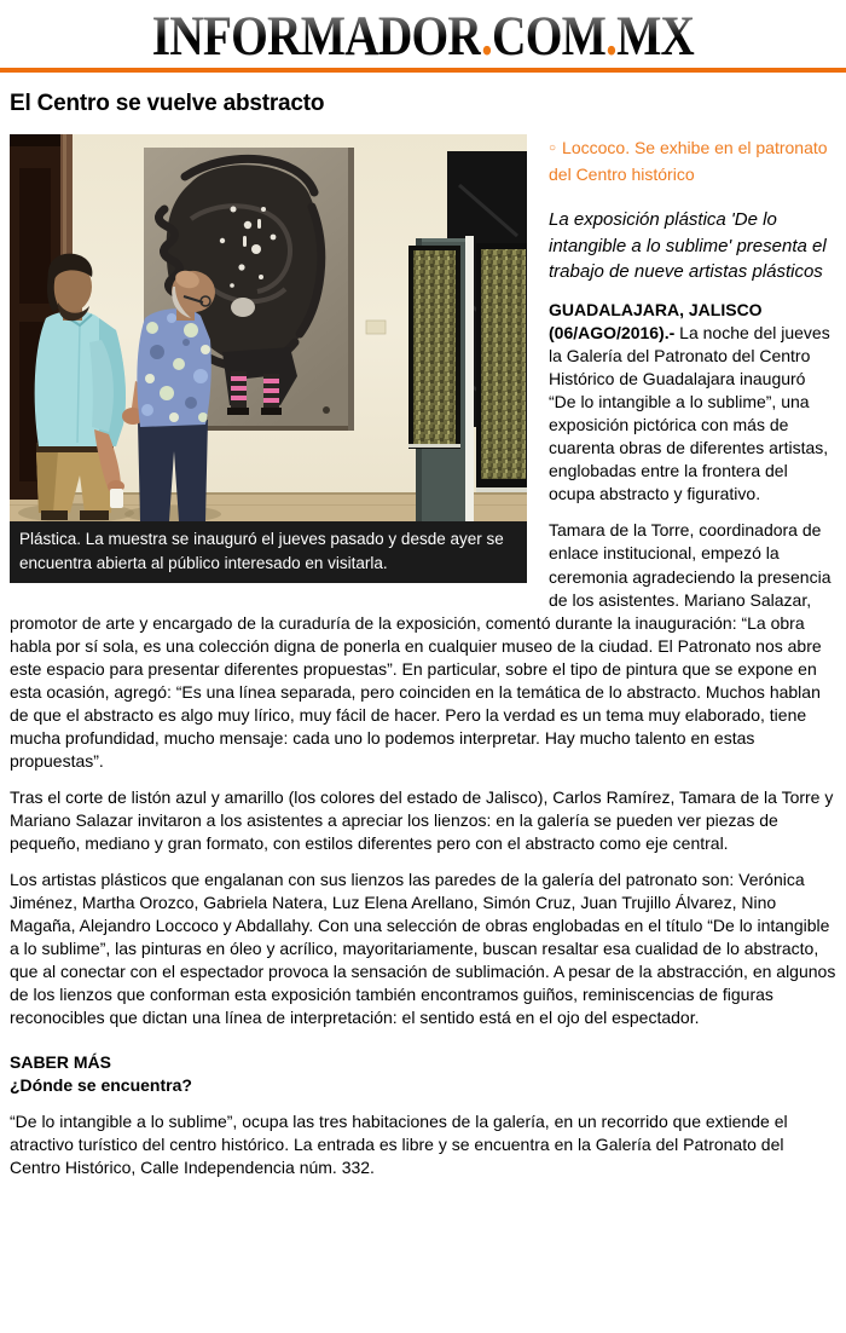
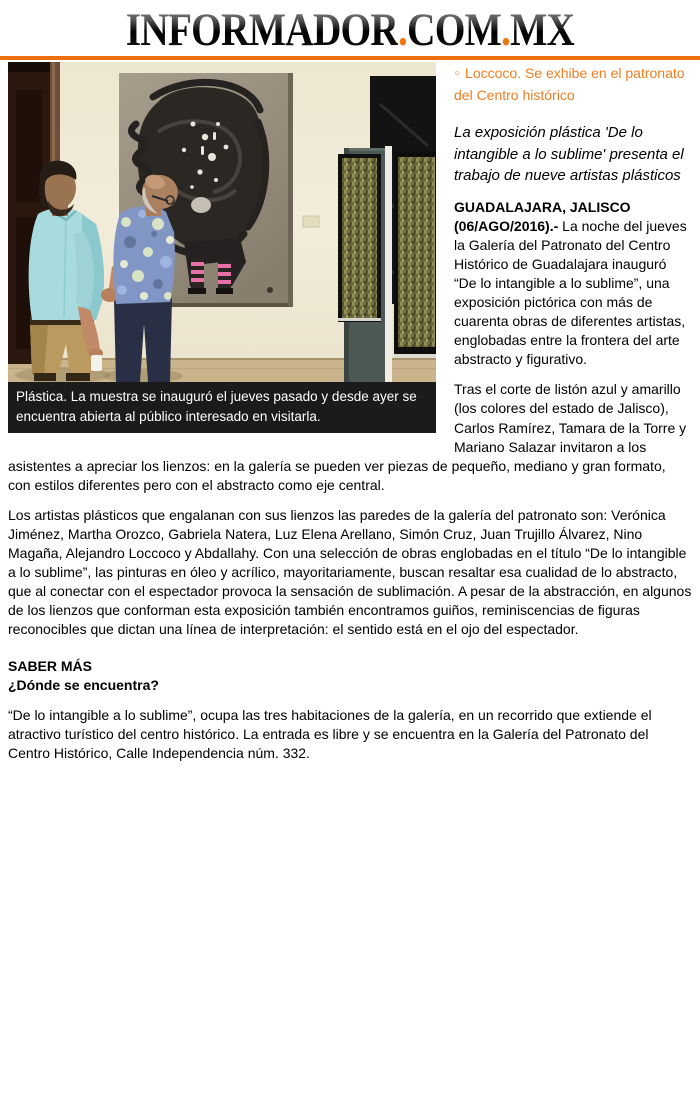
  INFORMADOR.COM.MX
- El Centro se vuelve abstracto
  Plástica. La muestra se inauguró el jueves pasado y desde ayer se encuentra abierta al público interesado en visitarla.
  ○ Loccoco. Se exhibe en el patronato del Centro histórico
  La exposición plástica 'De lo intangible a lo sublime' presenta el trabajo de nueve artistas plásticos
- GUADALAJARA, JALISCO (06/AGO/2016).- La noche del jueves la Galería del Patronato del Centro Histórico de Guadalajara inauguró “De lo intangible a lo sublime”, una exposición pictórica con más de cuarenta obras de diferentes artistas, englobadas entre la frontera del ocupa abstracto y figurativo.
+ GUADALAJARA, JALISCO (06/AGO/2016).- La noche del jueves la Galería del Patronato del Centro Histórico de Guadalajara inauguró “De lo intangible a lo sublime”, una exposición pictórica con más de cuarenta obras de diferentes artistas, englobadas entre la frontera del arte abstracto y figurativo.
- Tamara de la Torre, coordinadora de enlace institucional, empezó la ceremonia agradeciendo la presencia de los asistentes. Mariano Salazar, promotor de arte y encargado de la curaduría de la exposición, comentó durante la inauguración: “La obra habla por sí sola, es una colección digna de ponerla en cualquier museo de la ciudad. El Patronato nos abre este espacio para presentar diferentes propuestas”. En particular, sobre el tipo de pintura que se expone en esta ocasión, agregó: “Es una línea separada, pero coinciden en la temática de lo abstracto. Muchos hablan de que el abstracto es algo muy lírico, muy fácil de hacer. Pero la verdad es un tema muy elaborado, tiene mucha profundidad, mucho mensaje: cada uno lo podemos interpretar. Hay mucho talento en estas propuestas”.
  Tras el corte de listón azul y amarillo (los colores del estado de Jalisco), Carlos Ramírez, Tamara de la Torre y Mariano Salazar invitaron a los asistentes a apreciar los lienzos: en la galería se pueden ver piezas de pequeño, mediano y gran formato, con estilos diferentes pero con el abstracto como eje central.
  Los artistas plásticos que engalanan con sus lienzos las paredes de la galería del patronato son: Verónica Jiménez, Martha Orozco, Gabriela Natera, Luz Elena Arellano, Simón Cruz, Juan Trujillo Álvarez, Nino Magaña, Alejandro Loccoco y Abdallahy. Con una selección de obras englobadas en el título “De lo intangible a lo sublime”, las pinturas en óleo y acrílico, mayoritariamente, buscan resaltar esa cualidad de lo abstracto, que al conectar con el espectador provoca la sensación de sublimación. A pesar de la abstracción, en algunos de los lienzos que conforman esta exposición también encontramos guiños, reminiscencias de figuras reconocibles que dictan una línea de interpretación: el sentido está en el ojo del espectador.
  SABER MÁS
  ¿Dónde se encuentra?
  “De lo intangible a lo sublime”, ocupa las tres habitaciones de la galería, en un recorrido que extiende el atractivo turístico del centro histórico. La entrada es libre y se encuentra en la Galería del Patronato del Centro Histórico, Calle Independencia núm. 332.
